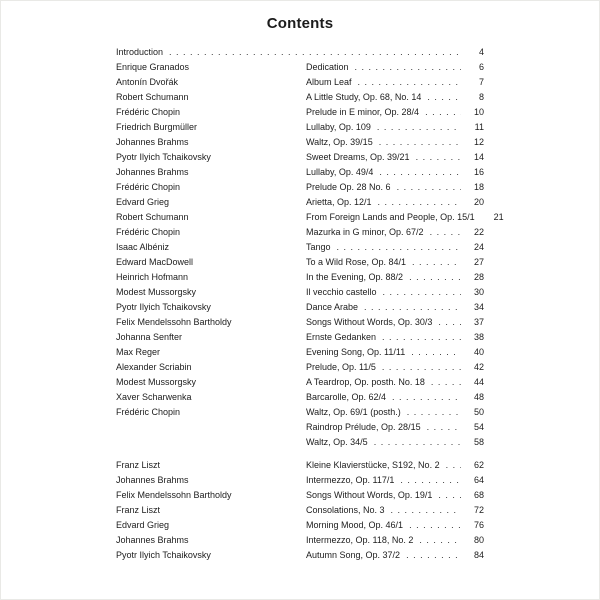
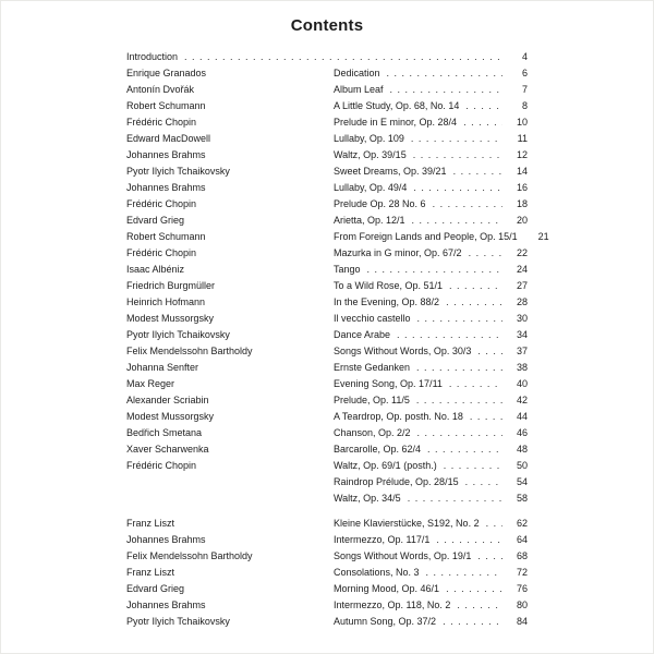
  Contents
  Introduction
  4
  Enrique Granados
  Dedication
  6
  Antonín Dvořák
  Album Leaf
  7
  Robert Schumann
  A Little Study, Op. 68, No. 14
  8
  Frédéric Chopin
  Prelude in E minor, Op. 28/4
  10
- Friedrich Burgmüller
+ Edward MacDowell
  Lullaby, Op. 109
  11
  Johannes Brahms
  Waltz, Op. 39/15
  12
  Pyotr Ilyich Tchaikovsky
  Sweet Dreams, Op. 39/21
  14
  Johannes Brahms
  Lullaby, Op. 49/4
  16
  Frédéric Chopin
  Prelude Op. 28 No. 6
  18
  Edvard Grieg
  Arietta, Op. 12/1
  20
  Robert Schumann
  From Foreign Lands and People, Op. 15/1
  21
  Frédéric Chopin
  Mazurka in G minor, Op. 67/2
  22
  Isaac Albéniz
  Tango
  24
- Edward MacDowell
+ Friedrich Burgmüller
- To a Wild Rose, Op. 84/1
+ To a Wild Rose, Op. 51/1
  27
  Heinrich Hofmann
  In the Evening, Op. 88/2
  28
  Modest Mussorgsky
  Il vecchio castello
  30
  Pyotr Ilyich Tchaikovsky
  Dance Arabe
  34
  Felix Mendelssohn Bartholdy
  Songs Without Words, Op. 30/3
  37
  Johanna Senfter
  Ernste Gedanken
  38
  Max Reger
- Evening Song, Op. 11/11
+ Evening Song, Op. 17/11
  40
  Alexander Scriabin
  Prelude, Op. 11/5
  42
  Modest Mussorgsky
  A Teardrop, Op. posth. No. 18
  44
+ Bedřich Smetana
+ Chanson, Op. 2/2
+ 46
  Xaver Scharwenka
  Barcarolle, Op. 62/4
  48
  Frédéric Chopin
  Waltz, Op. 69/1 (posth.)
  50
  Raindrop Prélude, Op. 28/15
  54
  Waltz, Op. 34/5
  58
  Franz Liszt
  Kleine Klavierstücke, S192, No. 2
  62
  Johannes Brahms
  Intermezzo, Op. 117/1
  64
  Felix Mendelssohn Bartholdy
  Songs Without Words, Op. 19/1
  68
  Franz Liszt
  Consolations, No. 3
  72
  Edvard Grieg
  Morning Mood, Op. 46/1
  76
  Johannes Brahms
  Intermezzo, Op. 118, No. 2
  80
  Pyotr Ilyich Tchaikovsky
  Autumn Song, Op. 37/2
  84
